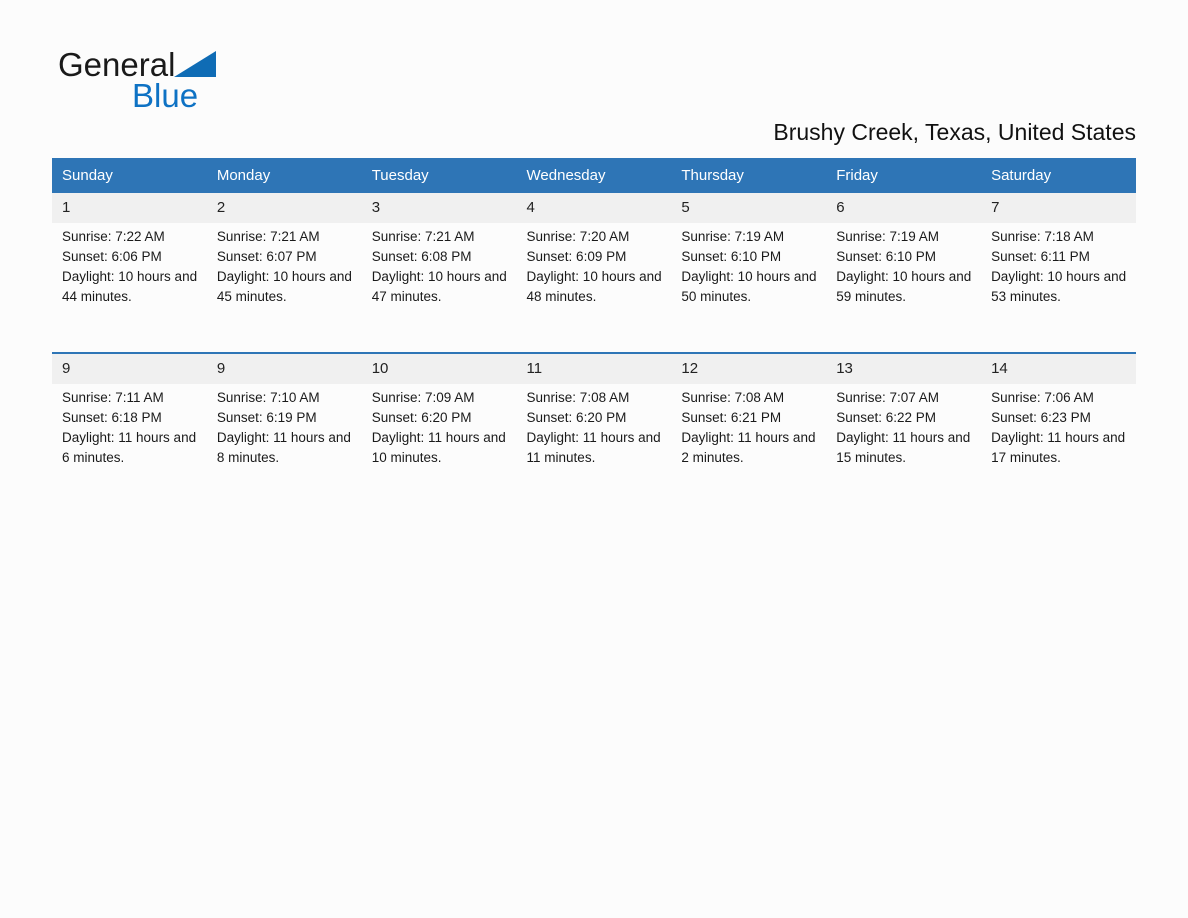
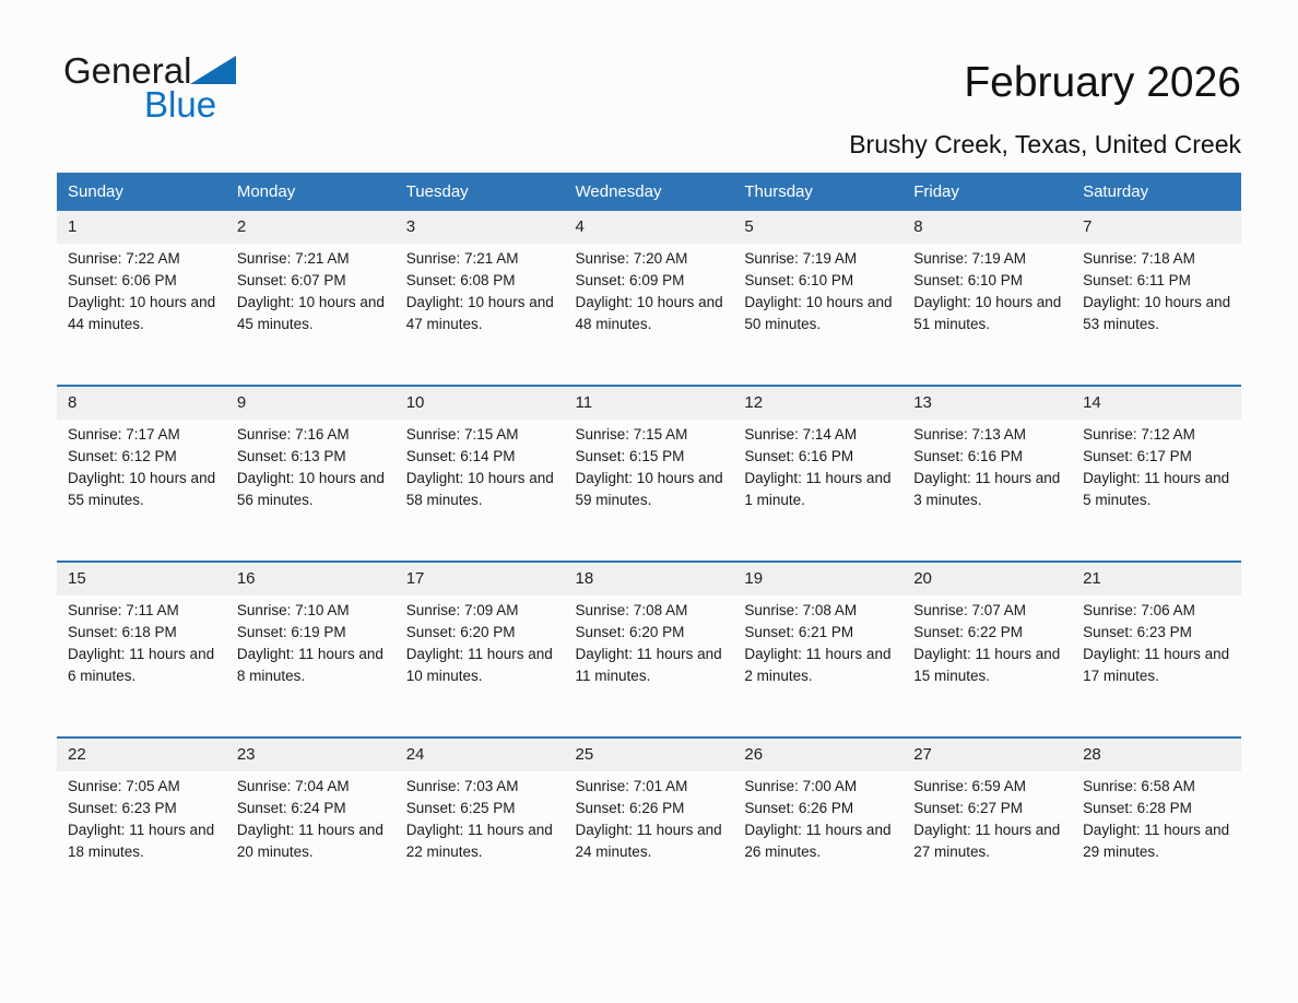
  General
  Blue
+ February 2026
- Brushy Creek, Texas, United States
+ Brushy Creek, Texas, United Creek
  Sunday	Monday	Tuesday	Wednesday	Thursday	Friday	Saturday
- 1	2	3	4	5	6	7
+ 1	2	3	4	5	8	7
- Sunrise: 7:22 AM Sunset: 6:06 PM Daylight: 10 hours and 44 minutes.	Sunrise: 7:21 AM Sunset: 6:07 PM Daylight: 10 hours and 45 minutes.	Sunrise: 7:21 AM Sunset: 6:08 PM Daylight: 10 hours and 47 minutes.	Sunrise: 7:20 AM Sunset: 6:09 PM Daylight: 10 hours and 48 minutes.	Sunrise: 7:19 AM Sunset: 6:10 PM Daylight: 10 hours and 50 minutes.	Sunrise: 7:19 AM Sunset: 6:10 PM Daylight: 10 hours and 59 minutes.	Sunrise: 7:18 AM Sunset: 6:11 PM Daylight: 10 hours and 53 minutes.
+ Sunrise: 7:22 AM Sunset: 6:06 PM Daylight: 10 hours and 44 minutes.	Sunrise: 7:21 AM Sunset: 6:07 PM Daylight: 10 hours and 45 minutes.	Sunrise: 7:21 AM Sunset: 6:08 PM Daylight: 10 hours and 47 minutes.	Sunrise: 7:20 AM Sunset: 6:09 PM Daylight: 10 hours and 48 minutes.	Sunrise: 7:19 AM Sunset: 6:10 PM Daylight: 10 hours and 50 minutes.	Sunrise: 7:19 AM Sunset: 6:10 PM Daylight: 10 hours and 51 minutes.	Sunrise: 7:18 AM Sunset: 6:11 PM Daylight: 10 hours and 53 minutes.
- 9	9	10	11	12	13	14
+ 8	9	10	11	12	13	14
+ Sunrise: 7:17 AM Sunset: 6:12 PM Daylight: 10 hours and 55 minutes.	Sunrise: 7:16 AM Sunset: 6:13 PM Daylight: 10 hours and 56 minutes.	Sunrise: 7:15 AM Sunset: 6:14 PM Daylight: 10 hours and 58 minutes.	Sunrise: 7:15 AM Sunset: 6:15 PM Daylight: 10 hours and 59 minutes.	Sunrise: 7:14 AM Sunset: 6:16 PM Daylight: 11 hours and 1 minute.	Sunrise: 7:13 AM Sunset: 6:16 PM Daylight: 11 hours and 3 minutes.	Sunrise: 7:12 AM Sunset: 6:17 PM Daylight: 11 hours and 5 minutes.
+ 15	16	17	18	19	20	21
  Sunrise: 7:11 AM Sunset: 6:18 PM Daylight: 11 hours and 6 minutes.	Sunrise: 7:10 AM Sunset: 6:19 PM Daylight: 11 hours and 8 minutes.	Sunrise: 7:09 AM Sunset: 6:20 PM Daylight: 11 hours and 10 minutes.	Sunrise: 7:08 AM Sunset: 6:20 PM Daylight: 11 hours and 11 minutes.	Sunrise: 7:08 AM Sunset: 6:21 PM Daylight: 11 hours and 2 minutes.	Sunrise: 7:07 AM Sunset: 6:22 PM Daylight: 11 hours and 15 minutes.	Sunrise: 7:06 AM Sunset: 6:23 PM Daylight: 11 hours and 17 minutes.
+ 22	23	24	25	26	27	28
+ Sunrise: 7:05 AM Sunset: 6:23 PM Daylight: 11 hours and 18 minutes.	Sunrise: 7:04 AM Sunset: 6:24 PM Daylight: 11 hours and 20 minutes.	Sunrise: 7:03 AM Sunset: 6:25 PM Daylight: 11 hours and 22 minutes.	Sunrise: 7:01 AM Sunset: 6:26 PM Daylight: 11 hours and 24 minutes.	Sunrise: 7:00 AM Sunset: 6:26 PM Daylight: 11 hours and 26 minutes.	Sunrise: 6:59 AM Sunset: 6:27 PM Daylight: 11 hours and 27 minutes.	Sunrise: 6:58 AM Sunset: 6:28 PM Daylight: 11 hours and 29 minutes.
